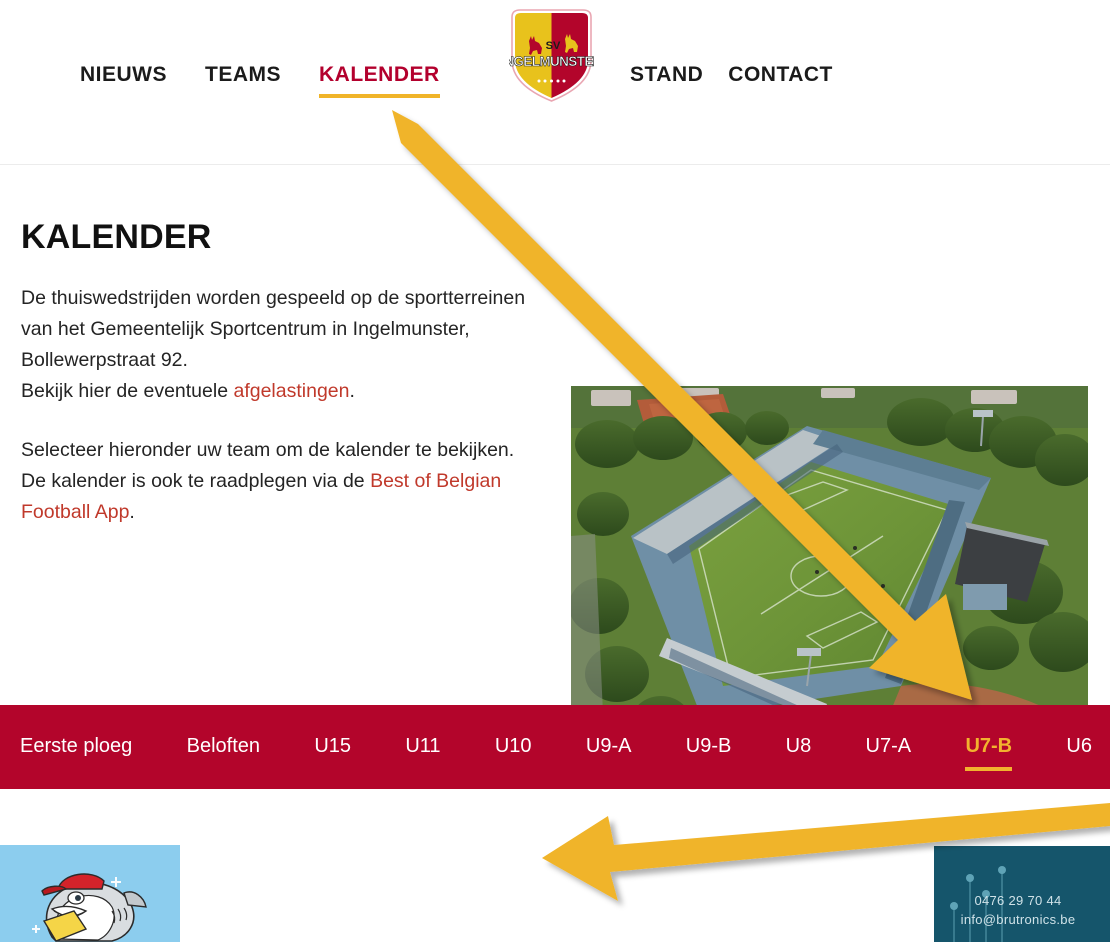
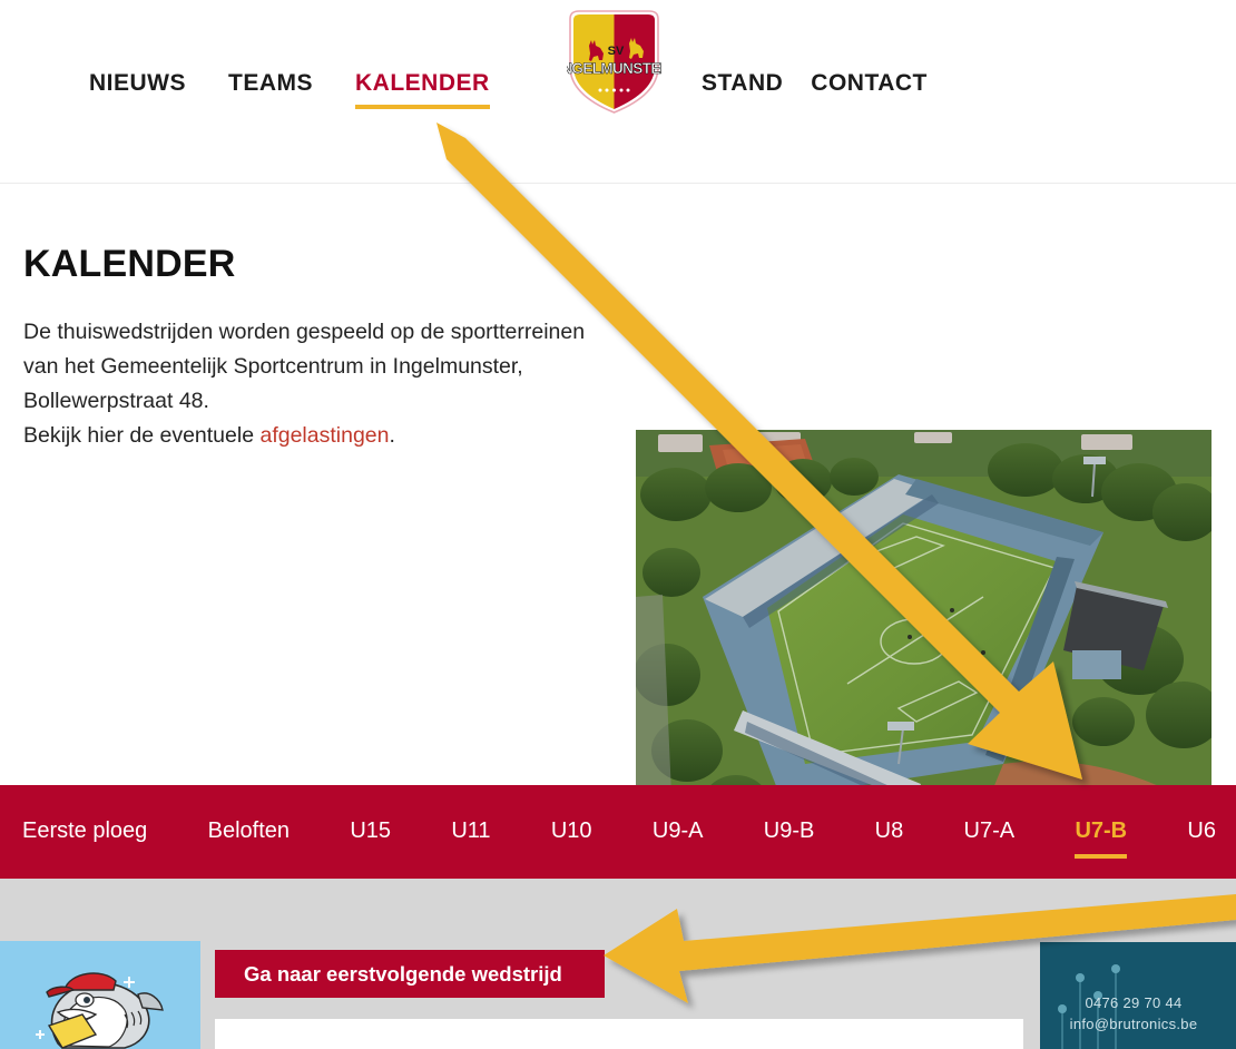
  NIEUWS
  TEAMS
  KALENDER
  SV
  NGELMUNSTE
  STAND
  CONTACT
  KALENDER
- De thuiswedstrijden worden gespeeld op de sportterreinen van het Gemeentelijk Sportcentrum in Ingelmunster, Bollewerpstraat 92.
+ De thuiswedstrijden worden gespeeld op de sportterreinen van het Gemeentelijk Sportcentrum in Ingelmunster, Bollewerpstraat 48.
  Bekijk hier de eventuele afgelastingen.
- Selecteer hieronder uw team om de kalender te bekijken. De kalender is ook te raadplegen via de Best of Belgian Football App.
  Eerste ploeg
  Beloften
  U15
  U11
  U10
  U9-A
  U9-B
  U8
  U7-A
  U7-B
  U6
+ Ga naar eerstvolgende wedstrijd
  0476 29 70 44
  info@brutronics.be
